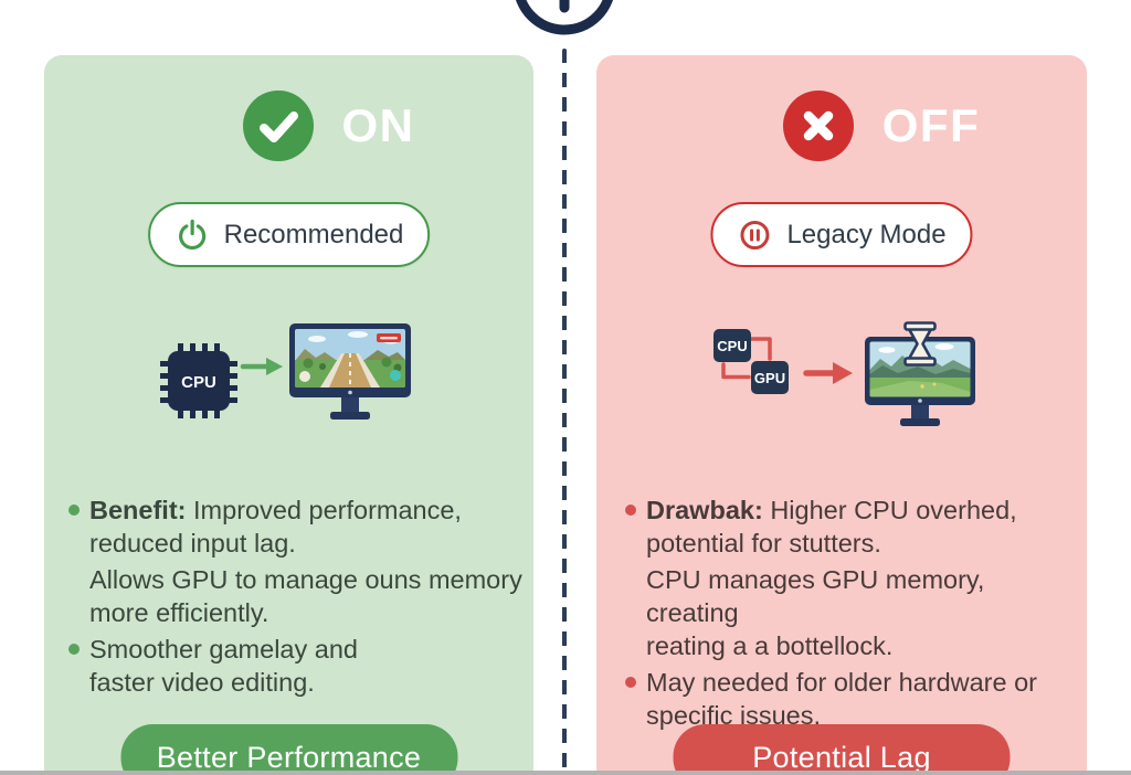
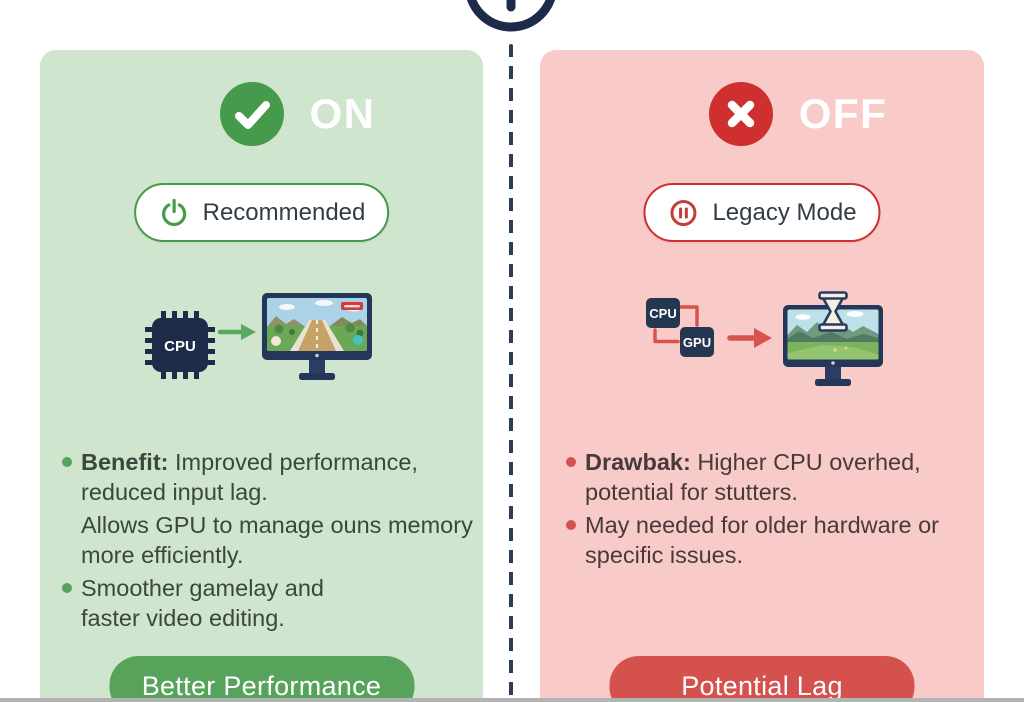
  ON
  Recommended
  CPU
  Benefit: Improved performance,
  reduced input lag.
  Allows GPU to manage ouns memory
  more efficiently.
  Smoother gamelay and
  faster video editing.
  Better Performance
  OFF
  Legacy Mode
  CPU
  GPU
  Drawbak: Higher CPU overhed,
  potential for stutters.
- CPU manages GPU memory, creating
- reating a a bottellock.
  May needed for older hardware or
  specific issues.
  Potential Lag
